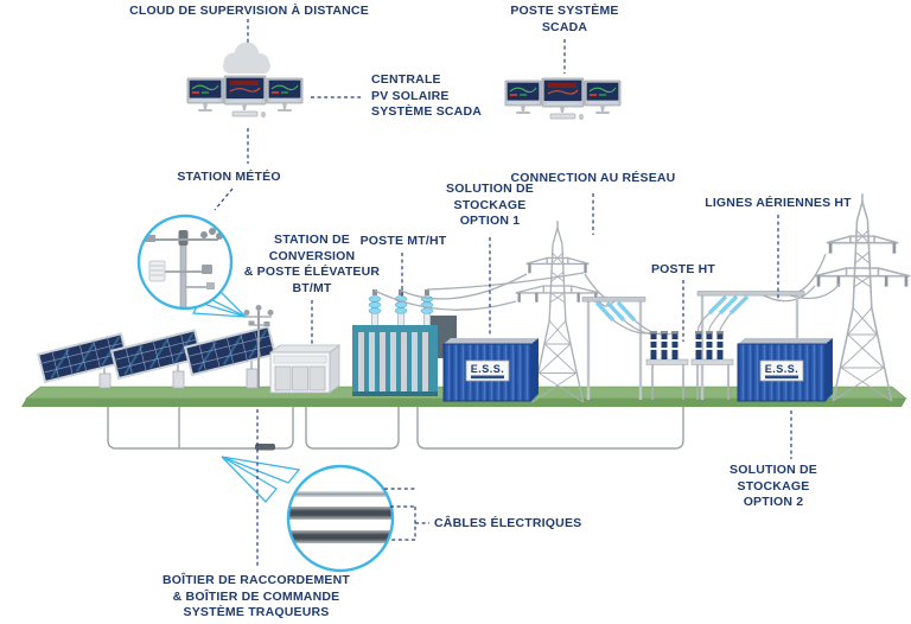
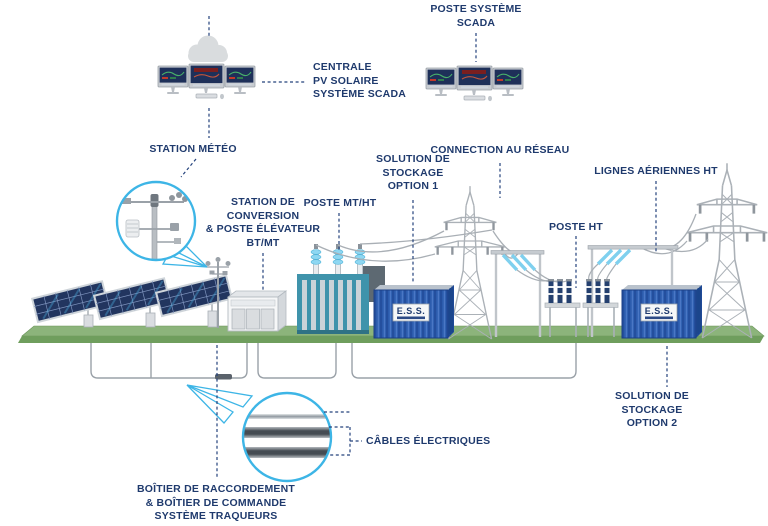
- CLOUD DE SUPERVISION À DISTANCE
  POSTE SYSTÈME
  SCADA
  CENTRALE
  PV SOLAIRE
  SYSTÈME SCADA
  STATION MÉTÉO
  STATION DE
  CONVERSION
  & POSTE ÉLÉVATEUR
  BT/MT
  POSTE MT/HT
  SOLUTION DE
  STOCKAGE
  OPTION 1
  CONNECTION AU RÉSEAU
  LIGNES AÉRIENNES HT
  POSTE HT
  CÂBLES ÉLECTRIQUES
  SOLUTION DE
  STOCKAGE
  OPTION 2
  BOÎTIER DE RACCORDEMENT
  & BOÎTIER DE COMMANDE
  SYSTÈME TRAQUEURS
